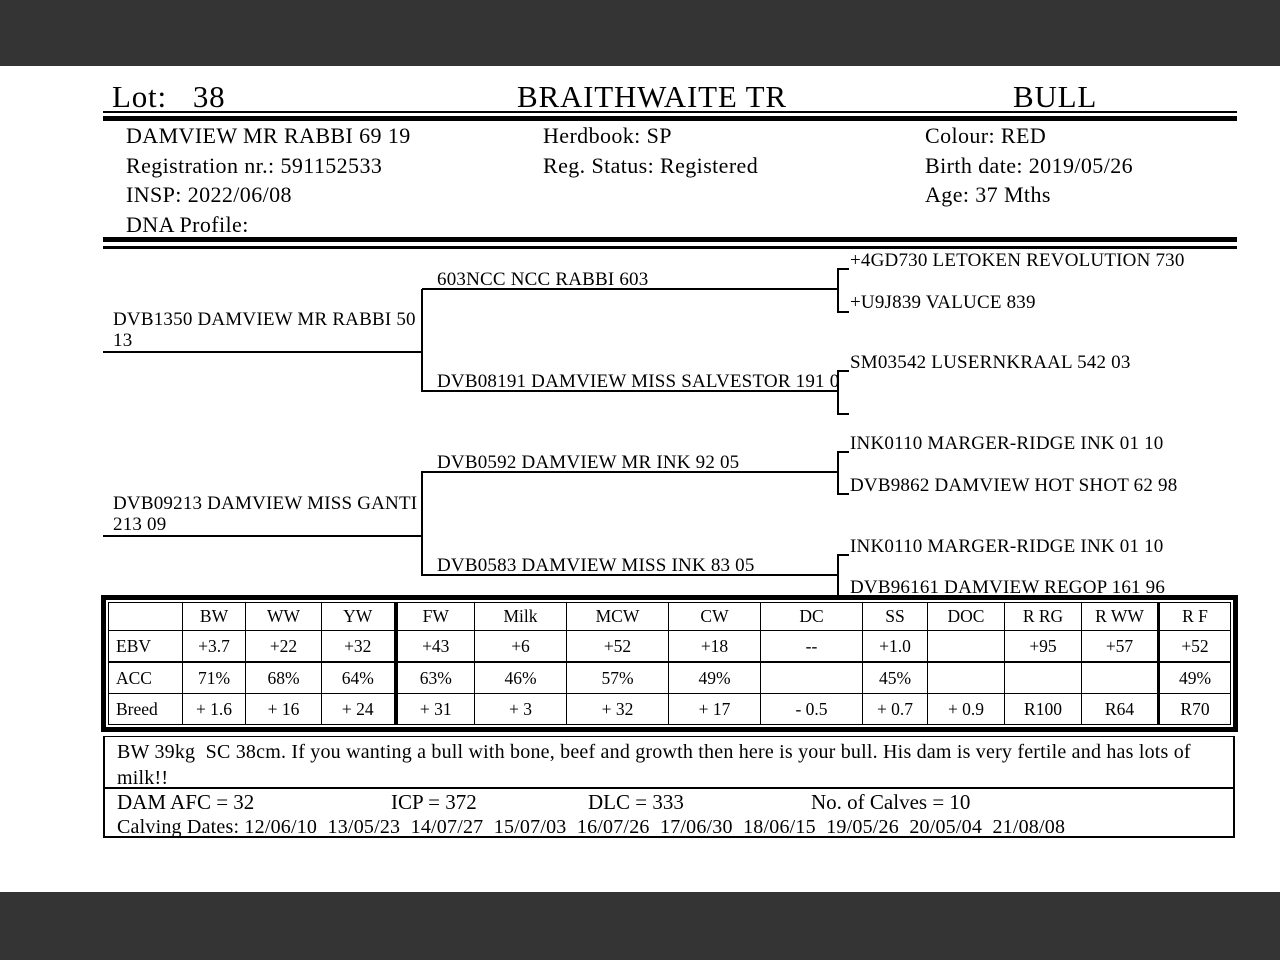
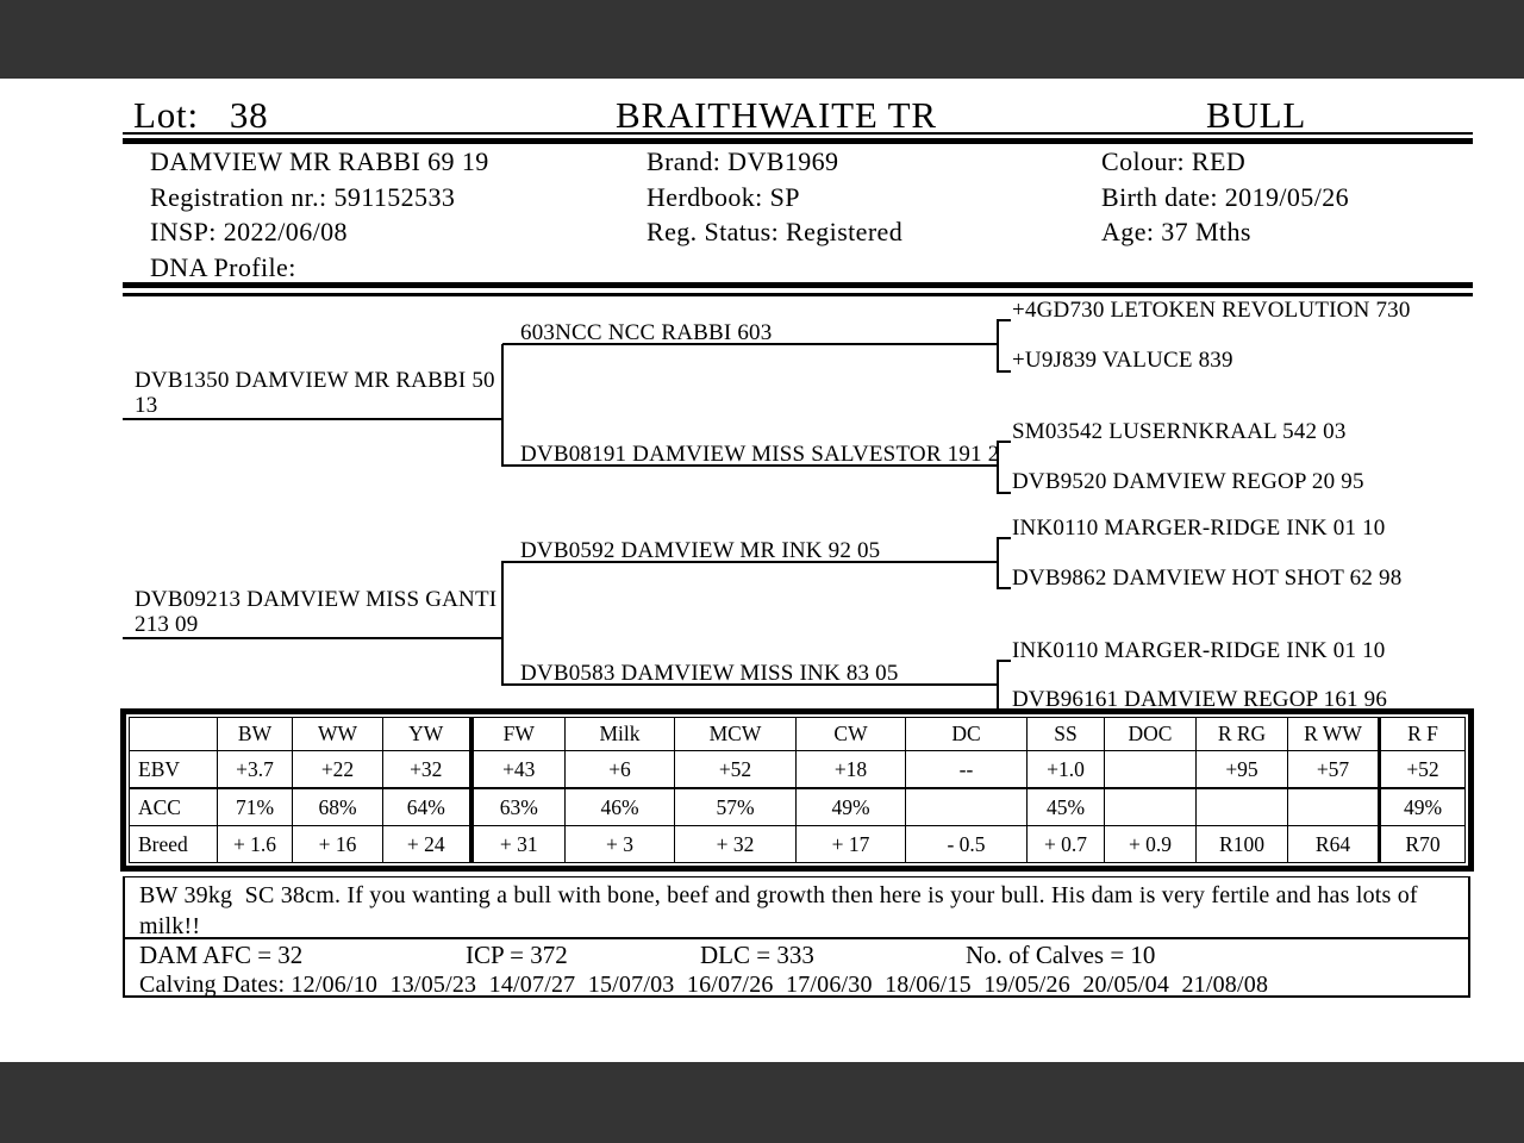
  Lot: 38
  BRAITHWAITE TR
  BULL
  DAMVIEW MR RABBI 69 19
  Registration nr.: 591152533
  INSP: 2022/06/08
  DNA Profile:
+ Brand: DVB1969
  Herdbook: SP
  Reg. Status: Registered
  Colour: RED
  Birth date: 2019/05/26
  Age: 37 Mths
  DVB1350 DAMVIEW MR RABBI 50 13
  DVB09213 DAMVIEW MISS GANTI 213 09
  603NCC NCC RABBI 603
- DVB08191 DAMVIEW MISS SALVESTOR 191 0
+ DVB08191 DAMVIEW MISS SALVESTOR 191 2
  DVB0592 DAMVIEW MR INK 92 05
  DVB0583 DAMVIEW MISS INK 83 05
  +4GD730 LETOKEN REVOLUTION 730
  +U9J839 VALUCE 839
  SM03542 LUSERNKRAAL 542 03
+ DVB9520 DAMVIEW REGOP 20 95
  INK0110 MARGER-RIDGE INK 01 10
  DVB9862 DAMVIEW HOT SHOT 62 98
  INK0110 MARGER-RIDGE INK 01 10
  DVB96161 DAMVIEW REGOP 161 96
  	BW	WW	YW	FW	Milk	MCW	CW	DC	SS	DOC	R RG	R WW	R F
  EBV	+3.7	+22	+32	+43	+6	+52	+18	--	+1.0		+95	+57	+52
  ACC	71%	68%	64%	63%	46%	57%	49%		45%				49%
  Breed	+ 1.6	+ 16	+ 24	+ 31	+ 3	+ 32	+ 17	- 0.5	+ 0.7	+ 0.9	R100	R64	R70
  BW 39kg SC 38cm. If you wanting a bull with bone, beef and growth then here is your bull. His dam is very fertile and has lots of milk!!
  DAM AFC = 32
  ICP = 372
  DLC = 333
  No. of Calves = 10
  Calving Dates: 12/06/10 13/05/23 14/07/27 15/07/03 16/07/26 17/06/30 18/06/15 19/05/26 20/05/04 21/08/08
